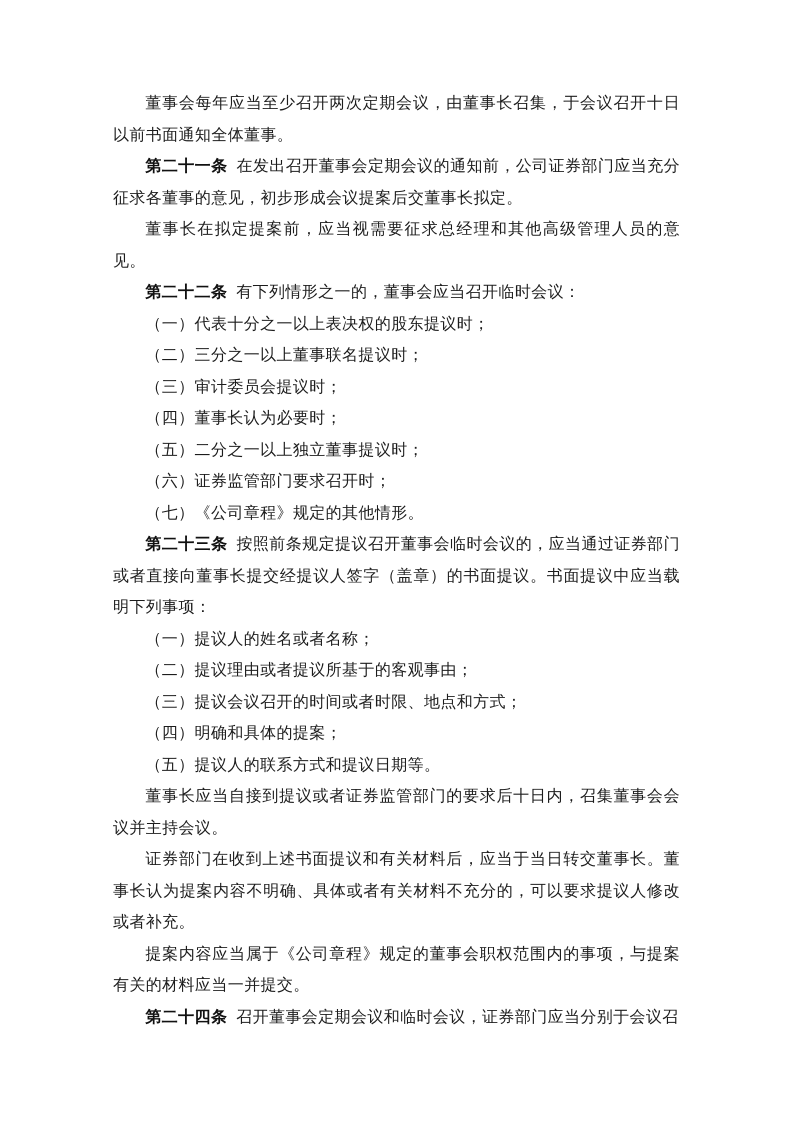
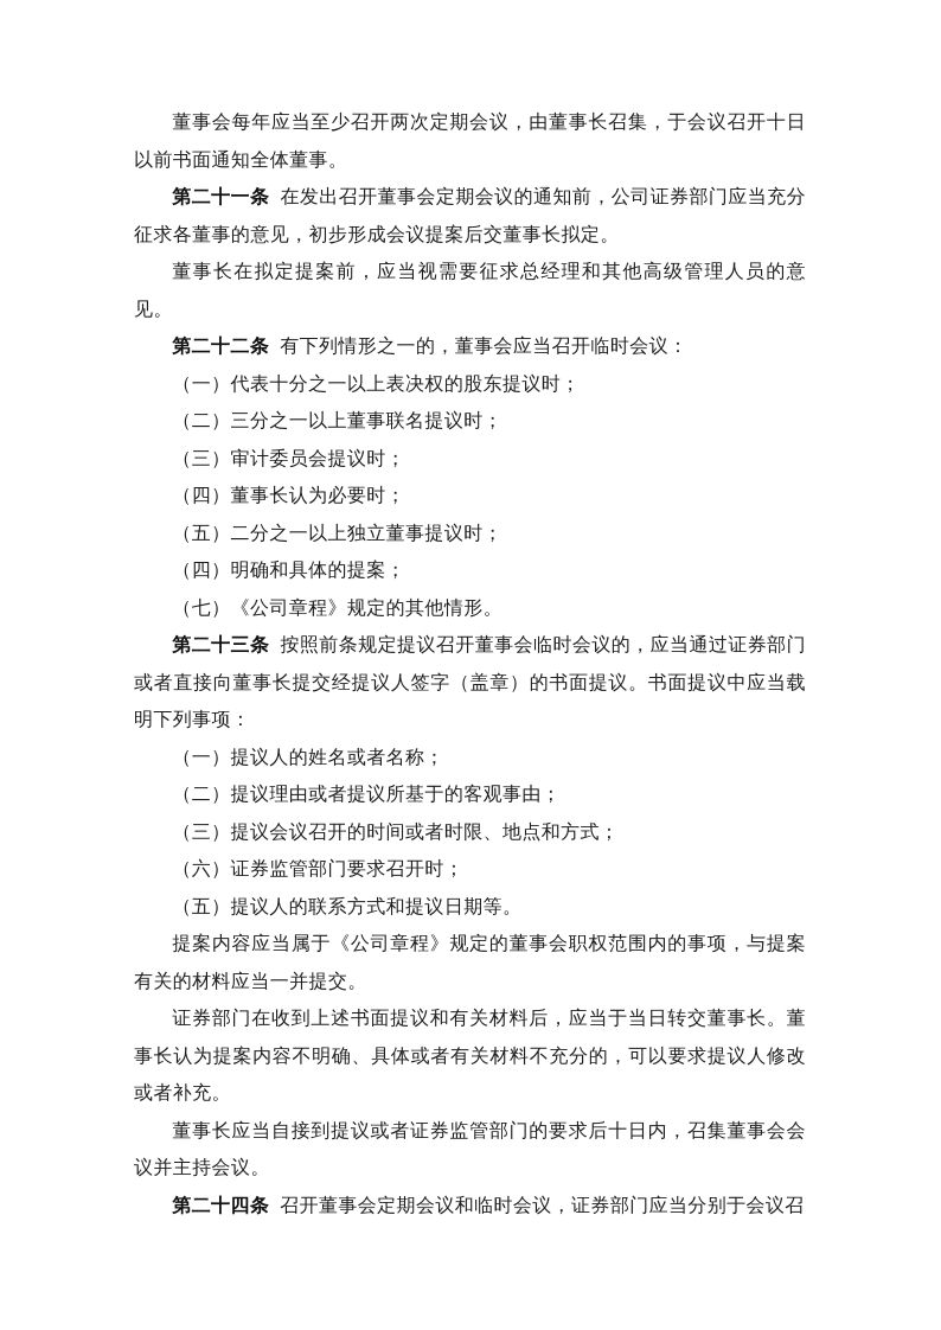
  董事会每年应当至少召开两次定期会议，由董事长召集，于会议召开十日以前书面通知全体董事。
  第二十一条 在发出召开董事会定期会议的通知前，公司证券部门应当充分征求各董事的意见，初步形成会议提案后交董事长拟定。
  董事长在拟定提案前，应当视需要征求总经理和其他高级管理人员的意见。
  第二十二条 有下列情形之一的，董事会应当召开临时会议：
  （一）代表十分之一以上表决权的股东提议时；
  （二）三分之一以上董事联名提议时；
  （三）审计委员会提议时；
  （四）董事长认为必要时；
  （五）二分之一以上独立董事提议时；
- （六）证券监管部门要求召开时；
+ （四）明确和具体的提案；
  （七）《公司章程》规定的其他情形。
  第二十三条 按照前条规定提议召开董事会临时会议的，应当通过证券部门或者直接向董事长提交经提议人签字（盖章）的书面提议。书面提议中应当载明下列事项：
  （一）提议人的姓名或者名称；
  （二）提议理由或者提议所基于的客观事由；
  （三）提议会议召开的时间或者时限、地点和方式；
- （四）明确和具体的提案；
+ （六）证券监管部门要求召开时；
  （五）提议人的联系方式和提议日期等。
- 董事长应当自接到提议或者证券监管部门的要求后十日内，召集董事会会议并主持会议。
+ 提案内容应当属于《公司章程》规定的董事会职权范围内的事项，与提案有关的材料应当一并提交。
  证券部门在收到上述书面提议和有关材料后，应当于当日转交董事长。董事长认为提案内容不明确、具体或者有关材料不充分的，可以要求提议人修改或者补充。
- 提案内容应当属于《公司章程》规定的董事会职权范围内的事项，与提案有关的材料应当一并提交。
+ 董事长应当自接到提议或者证券监管部门的要求后十日内，召集董事会会议并主持会议。
  第二十四条 召开董事会定期会议和临时会议，证券部门应当分别于会议召
